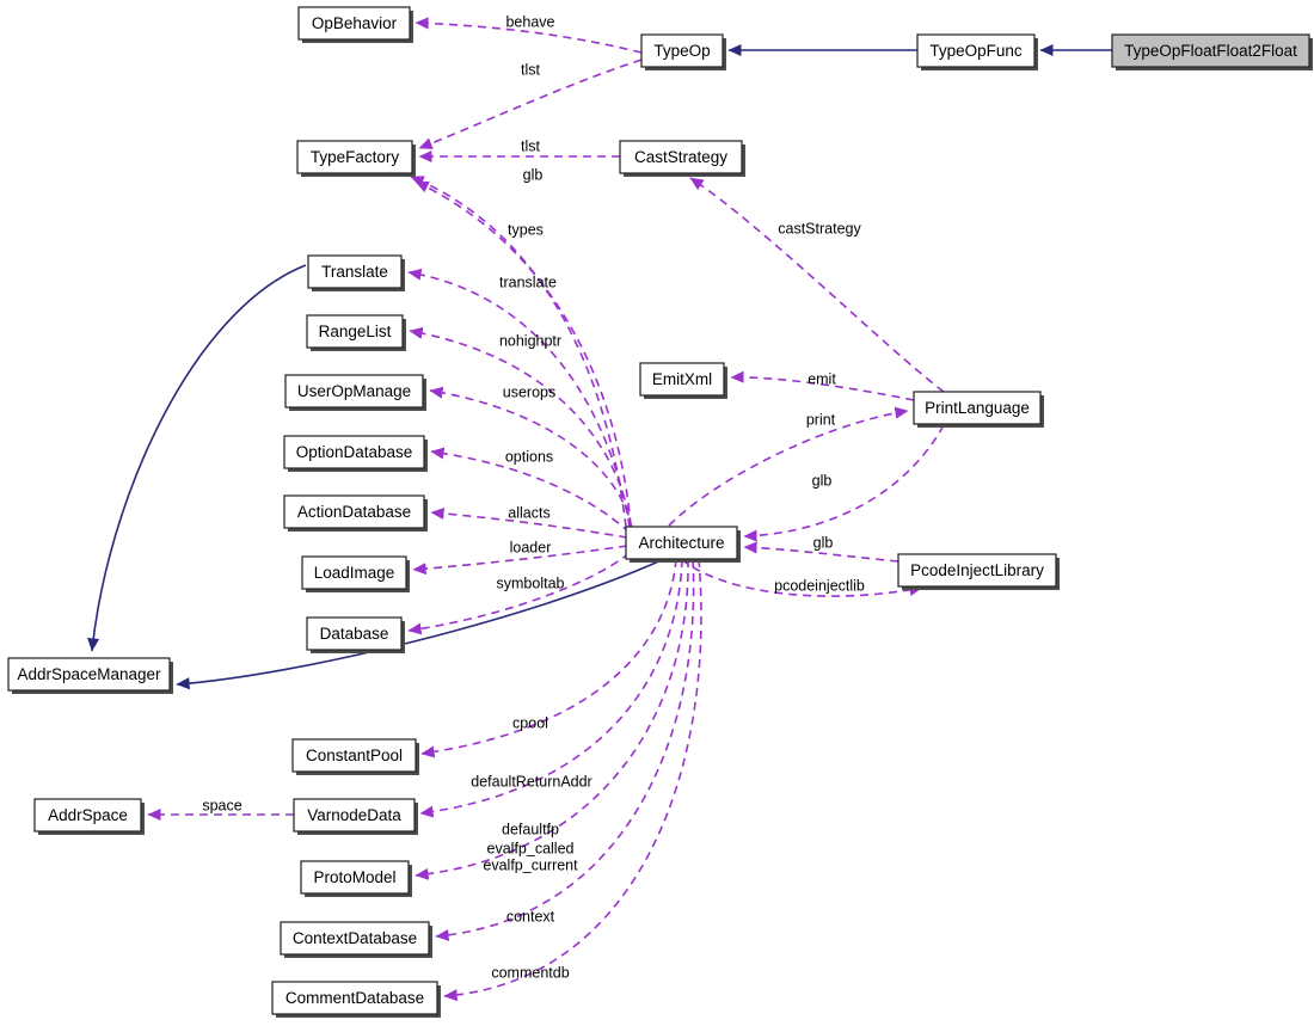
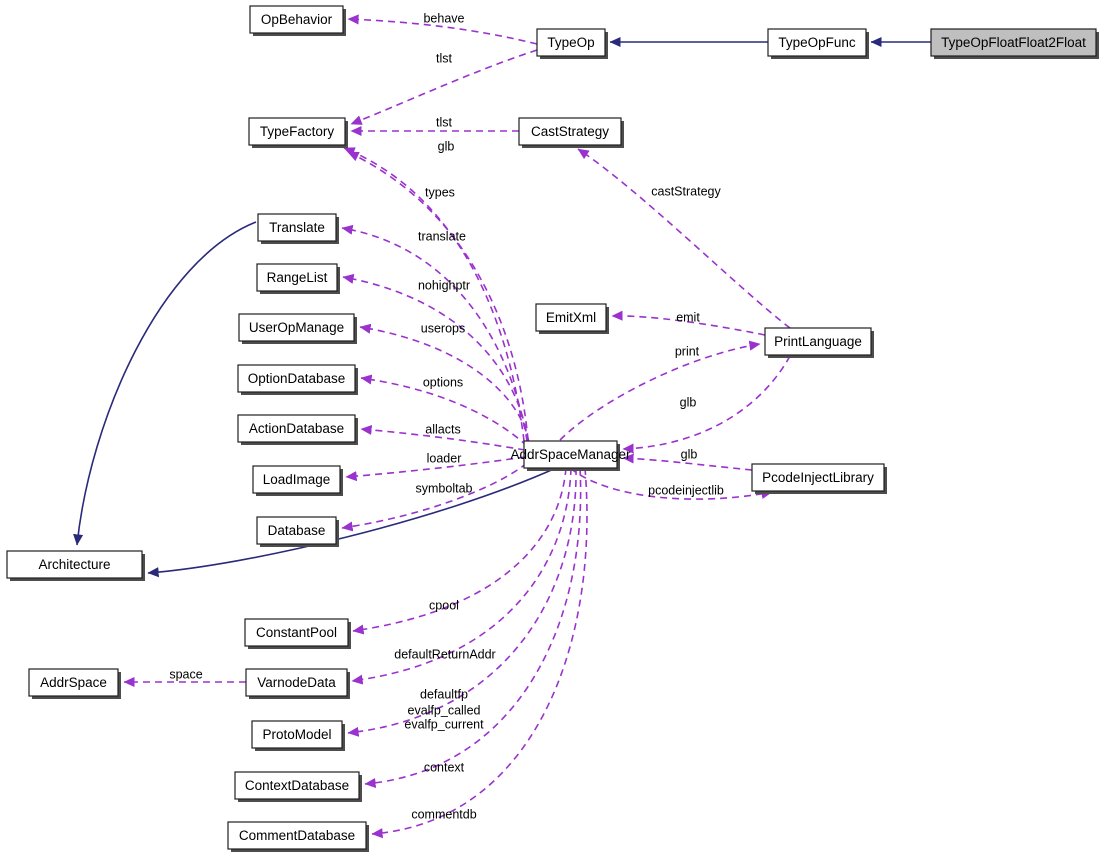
  OpBehavior
  TypeOp
  TypeOpFunc
  TypeOpFloatFloat2Float
  TypeFactory
  CastStrategy
  Translate
  RangeList
  UserOpManage
  EmitXml
  PrintLanguage
  OptionDatabase
  ActionDatabase
- Architecture
+ AddrSpaceManager
  PcodeInjectLibrary
  LoadImage
  Database
- AddrSpaceManager
+ Architecture
  ConstantPool
  AddrSpace
  VarnodeData
  ProtoModel
  ContextDatabase
  CommentDatabase
  behave
  tlst
  tlst
  glb
  types
  castStrategy
  translate
  nohighptr
  userops
  emit
  print
  options
  glb
  allacts
  glb
  loader
  symboltab
  pcodeinjectlib
  cpool
  defaultReturnAddr
  space
  defaultfp
  evalfp_called
  evalfp_current
  context
  commentdb
